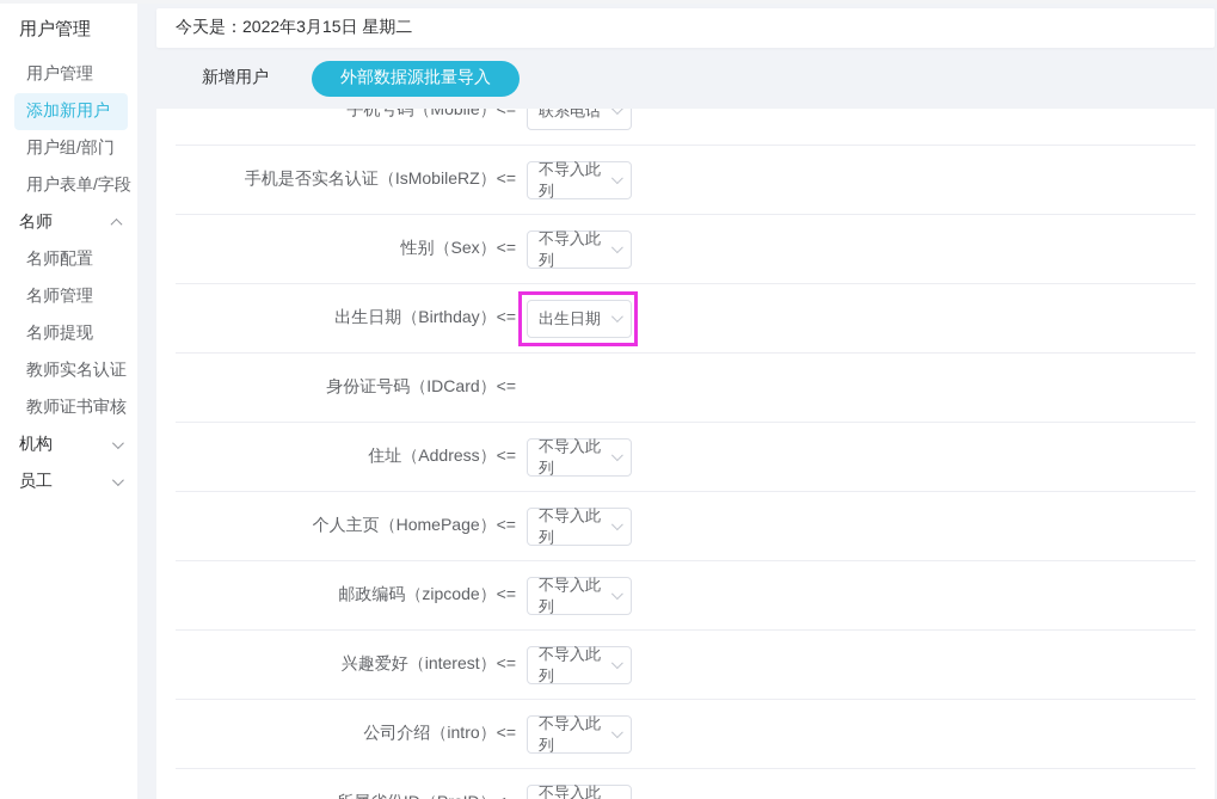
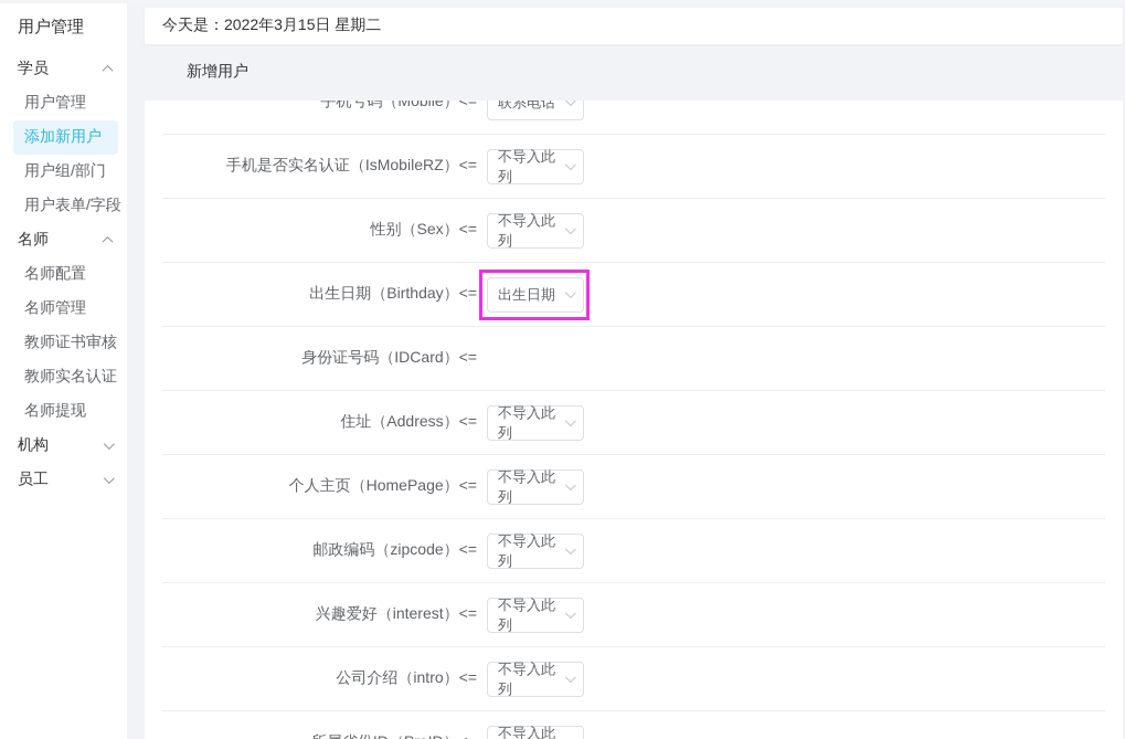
  用户管理
+ 学员
  用户管理
  添加新用户
  用户组/部门
  用户表单/字段
  名师
  名师配置
  名师管理
- 名师提现
+ 教师证书审核
  教师实名认证
- 教师证书审核
+ 名师提现
  机构
  员工
  今天是：2022年3月15日 星期二
  新增用户
- 外部数据源批量导入
  手机号码（Mobile）<=
  联系电话
  手机是否实名认证（IsMobileRZ）<=
  不导入此列
  性别（Sex）<=
  不导入此列
  出生日期（Birthday）<=
  出生日期
  身份证号码（IDCard）<=
  住址（Address）<=
  不导入此列
  个人主页（HomePage）<=
  不导入此列
  邮政编码（zipcode）<=
  不导入此列
  兴趣爱好（interest）<=
  不导入此列
  公司介绍（intro）<=
  不导入此列
  不导入此
